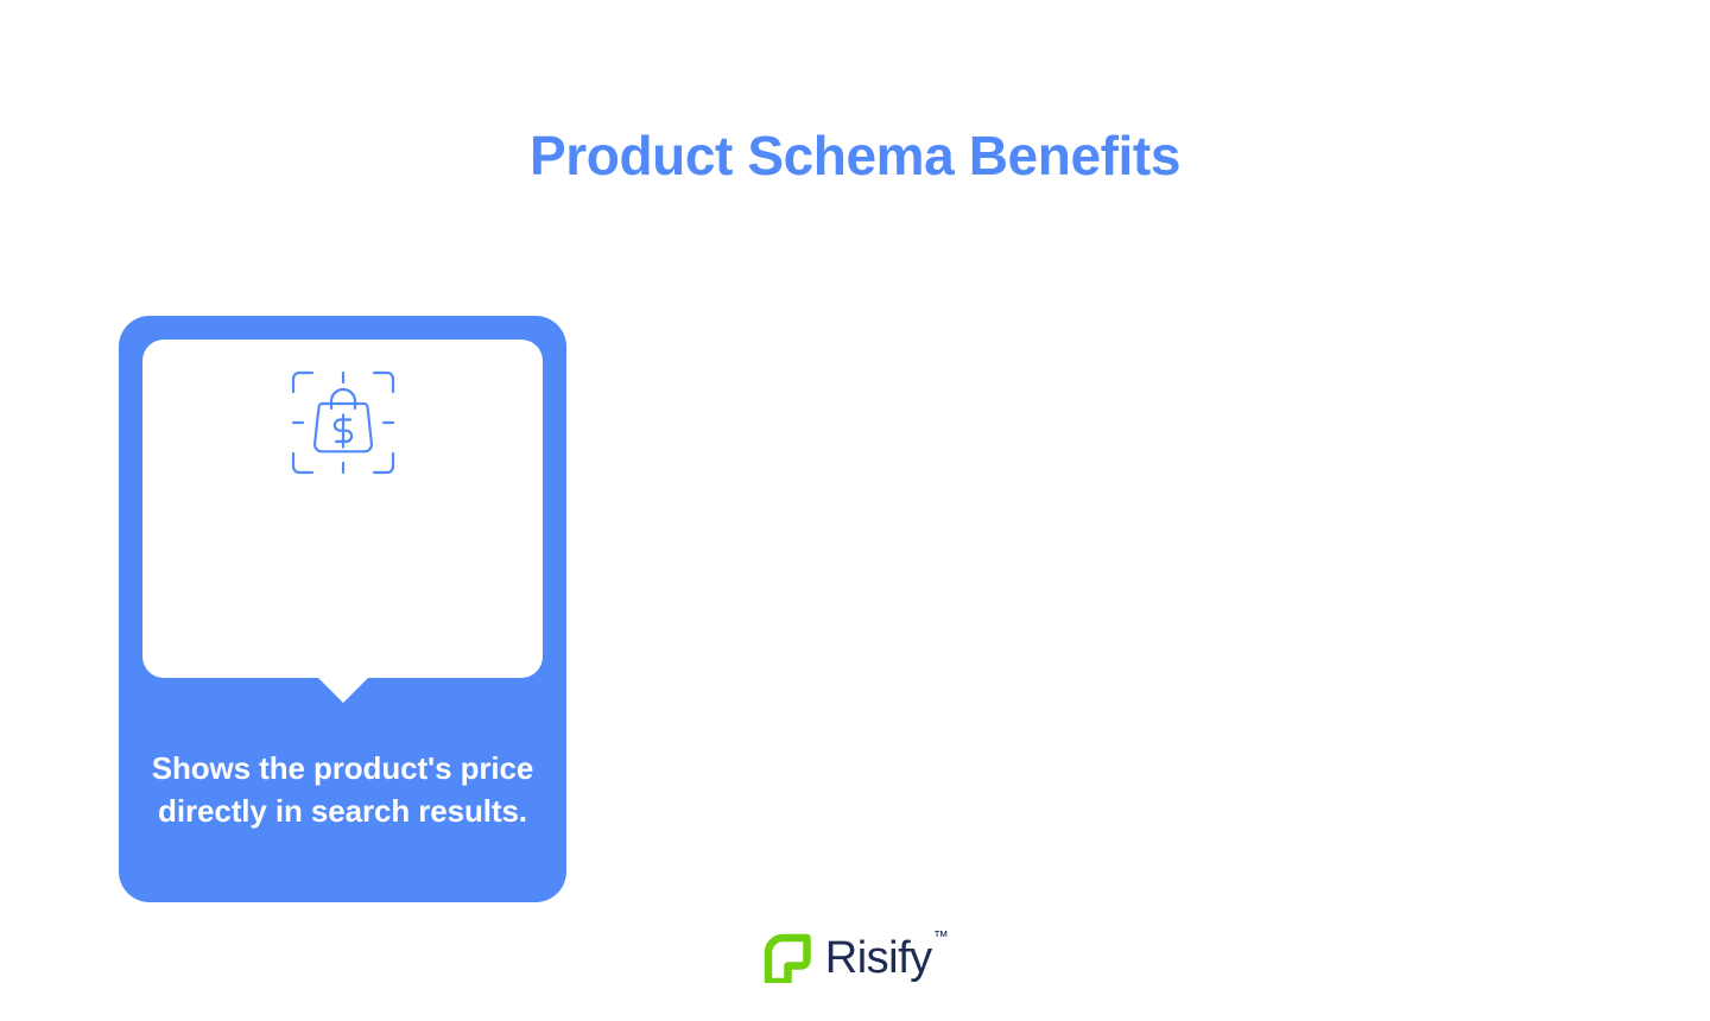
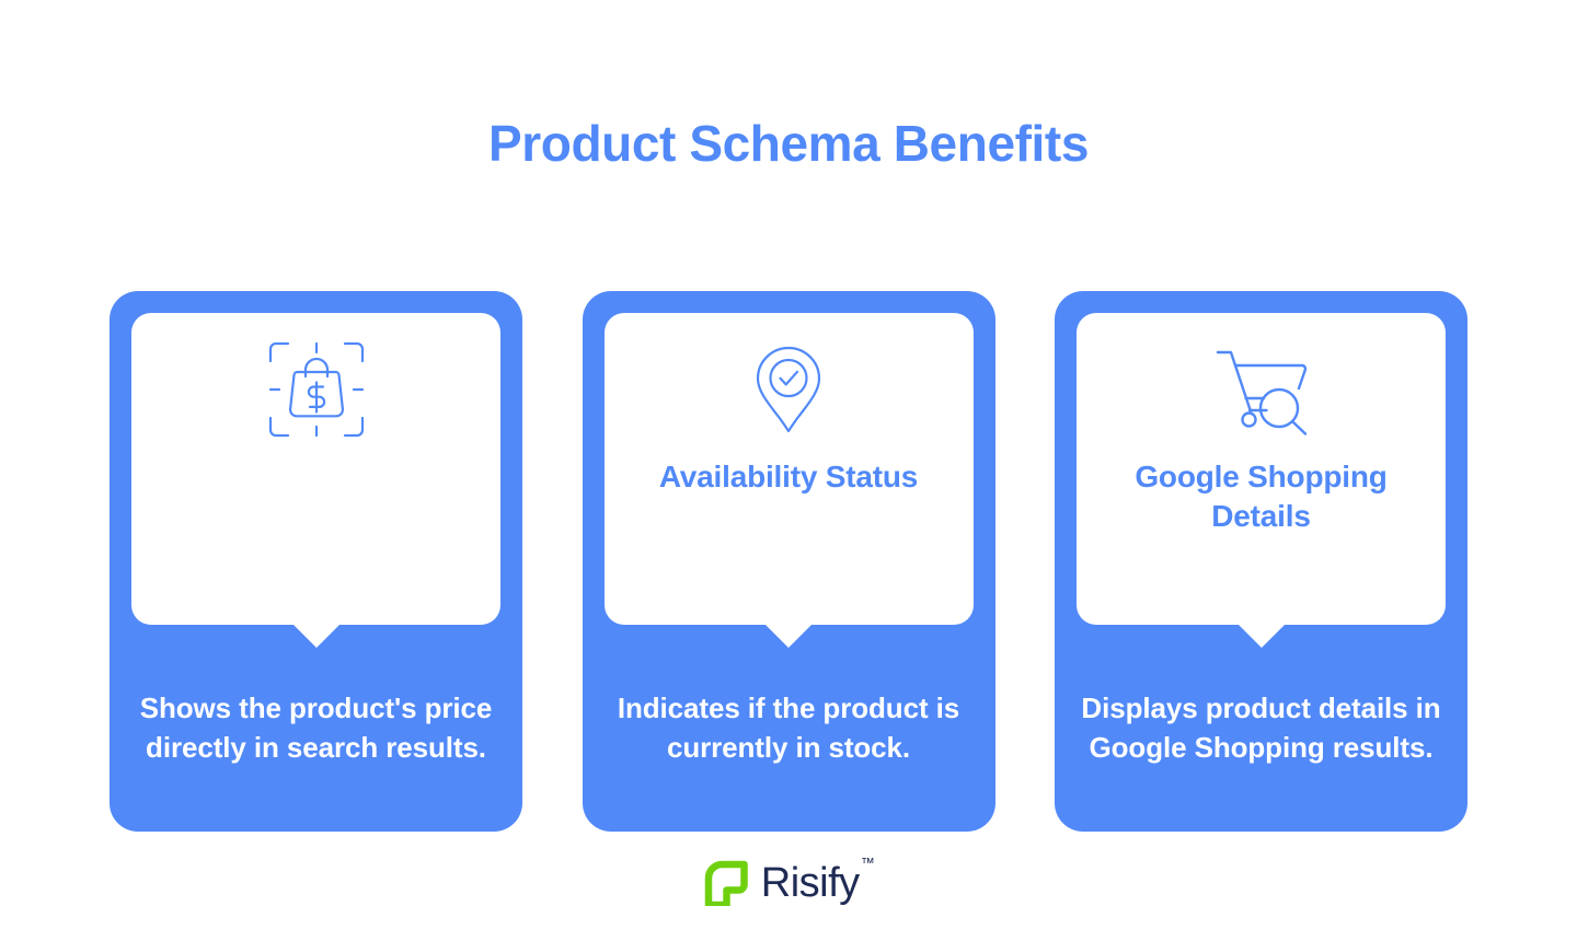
  Product Schema Benefits
  Shows the product's price directly in search results.
+ Availability Status
+ Indicates if the product is currently in stock.
+ Google Shopping Details
+ Displays product details in Google Shopping results.
  Risify™
